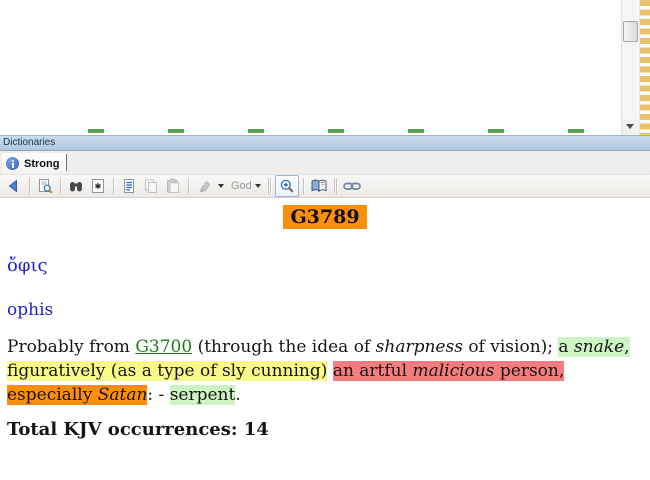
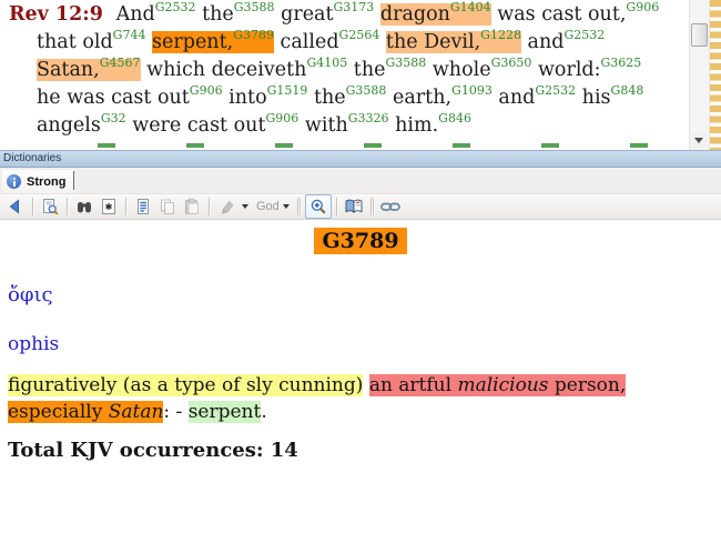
+ Rev 12:9 AndG2532 theG3588 greatG3173 dragonG1404 was cast out,G906
+ that oldG744 serpent,G3789 calledG2564 the Devil,G1228 andG2532
+ Satan,G4567 which deceivethG4105 theG3588 wholeG3650 world:G3625
+ he was cast outG906 intoG1519 theG3588 earth,G1093 andG2532 hisG848
+ angelsG32 were cast outG906 withG3326 him.G846
  Dictionaries
  Strong
  God
  G3789
  ὄφις
  ophis
- Probably from G3700 (through the idea of sharpness of vision); a snake,
  figuratively (as a type of sly cunning) an artful malicious person,
  especially Satan: - serpent.
  Total KJV occurrences: 14
